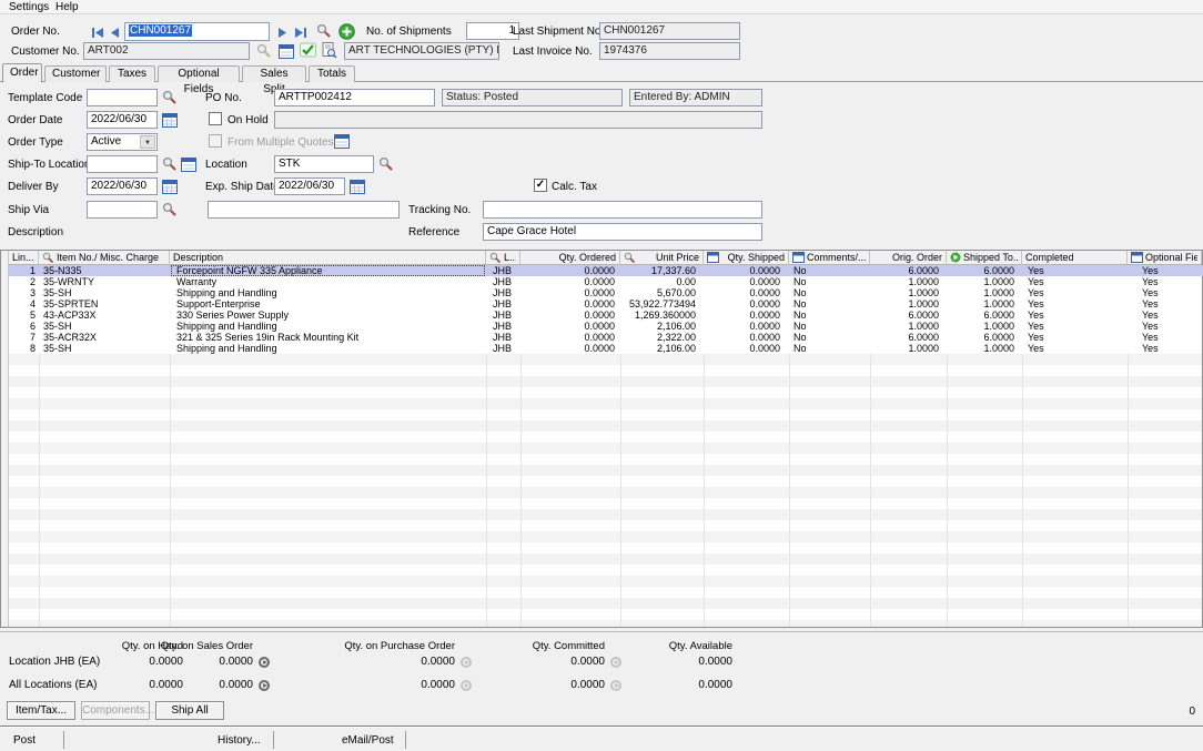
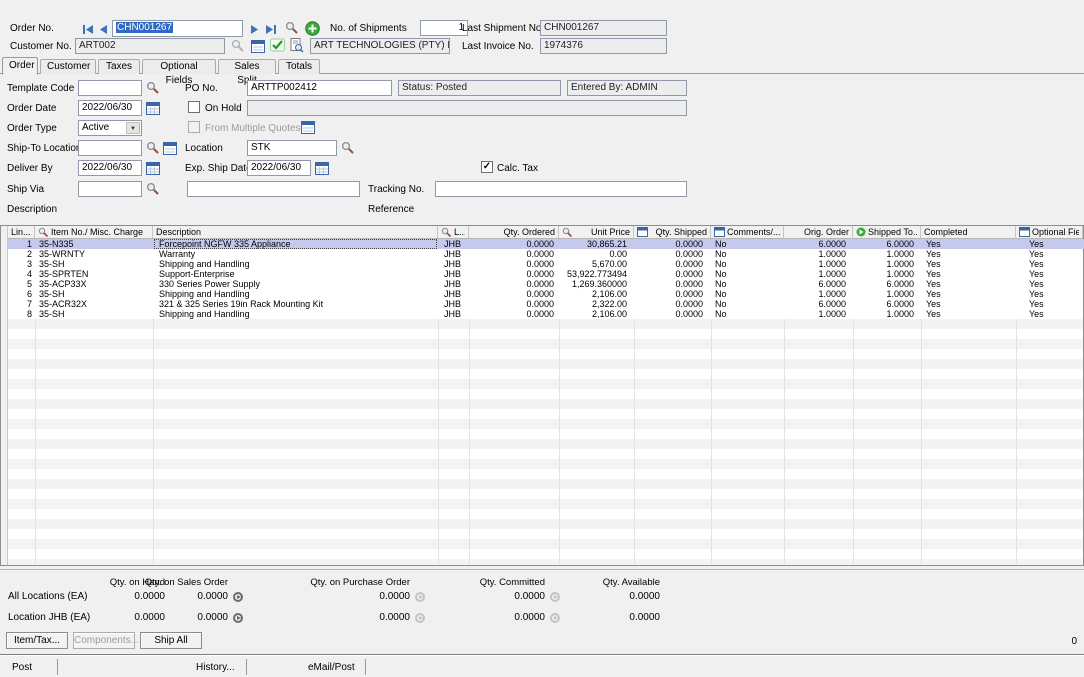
- Settings
- Help
  Order No.
  CHN001267
  No. of Shipments
  1
  Last Shipment No
  CHN001267
  Customer No.
  ART002
  ART TECHNOLOGIES (PTY) L
  Last Invoice No.
  1974376
  Order
  Customer
  Taxes
  Optional Fields
  Totals
  Template Code
  PO No.
  ARTTP002412
  Status: Posted
  Entered By: ADMIN
  Order Date
  2022/06/30
  On Hold
  Order Type
  Active
  From Multiple Quotes
  Ship-To Locatio
  Location
  STK
  Deliver By
  2022/06/30
  Exp. Ship Dat
  2022/06/30
  Calc. Tax
  Ship Via
  Tracking No.
  Description
  Reference
- Cape Grace Hotel
  Lin...
  Item No./ Misc. Charge
  Description
  L..
  Qty. Ordered
  Unit Price
  Qty. Shipped
  Comments/...
  Orig. Order
  Shipped To..
  Completed
  Optional Fie
  1
  35-N335
  Forcepoint NGFW 335 Appliance
  JHB
  0.0000
- 17,337.60
+ 30,865.21
  0.0000
  No
  6.0000
  6.0000
  Yes
  Yes
  2
  35-WRNTY
  Warranty
  JHB
  0.0000
  0.00
  0.0000
  No
  1.0000
  1.0000
  Yes
  Yes
  3
  35-SH
  Shipping and Handling
  JHB
  0.0000
  5,670.00
  0.0000
  No
  1.0000
  1.0000
  Yes
  Yes
  4
  35-SPRTEN
  Support-Enterprise
  JHB
  0.0000
  53,922.773494
  0.0000
  No
  1.0000
  1.0000
  Yes
  Yes
  5
- 43-ACP33X
+ 35-ACP33X
  330 Series Power Supply
  JHB
  0.0000
  1,269.360000
  0.0000
  No
  6.0000
  6.0000
  Yes
  Yes
  6
  35-SH
  Shipping and Handling
  JHB
  0.0000
  2,106.00
  0.0000
  No
  1.0000
  1.0000
  Yes
  Yes
  7
  35-ACR32X
  321 & 325 Series 19in Rack Mounting Kit
  JHB
  0.0000
  2,322.00
  0.0000
  No
  6.0000
  6.0000
  Yes
  Yes
  8
  35-SH
  Shipping and Handling
  JHB
  0.0000
  2,106.00
  0.0000
  No
  1.0000
  1.0000
  Yes
  Yes
  Qty. on Hand
  Qty. on Sales Order
  Qty. on Purchase Order
  Qty. Committed
  Qty. Available
- Location JHB (EA)
+ All Locations (EA)
  0.0000
  0.0000
  0.0000
  0.0000
  0.0000
- All Locations (EA)
+ Location JHB (EA)
  0.0000
  0.0000
  0.0000
  0.0000
  0.0000
  Item/Tax...
  Components...
  Ship All
  0
  Post
  History...
  eMail/Post
